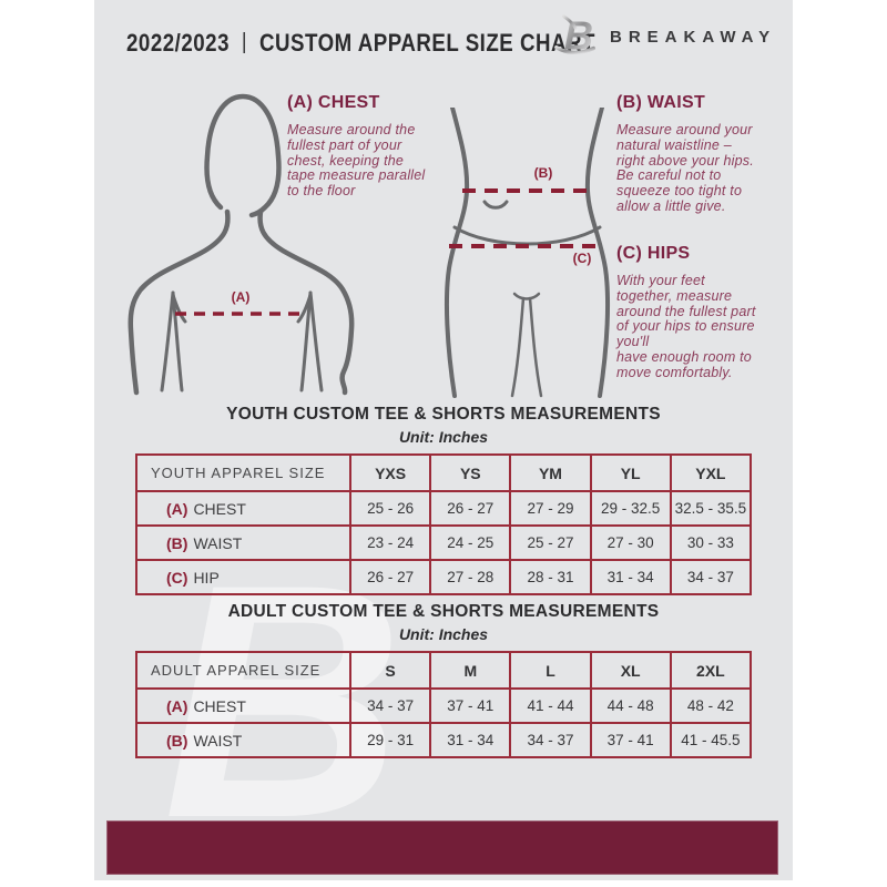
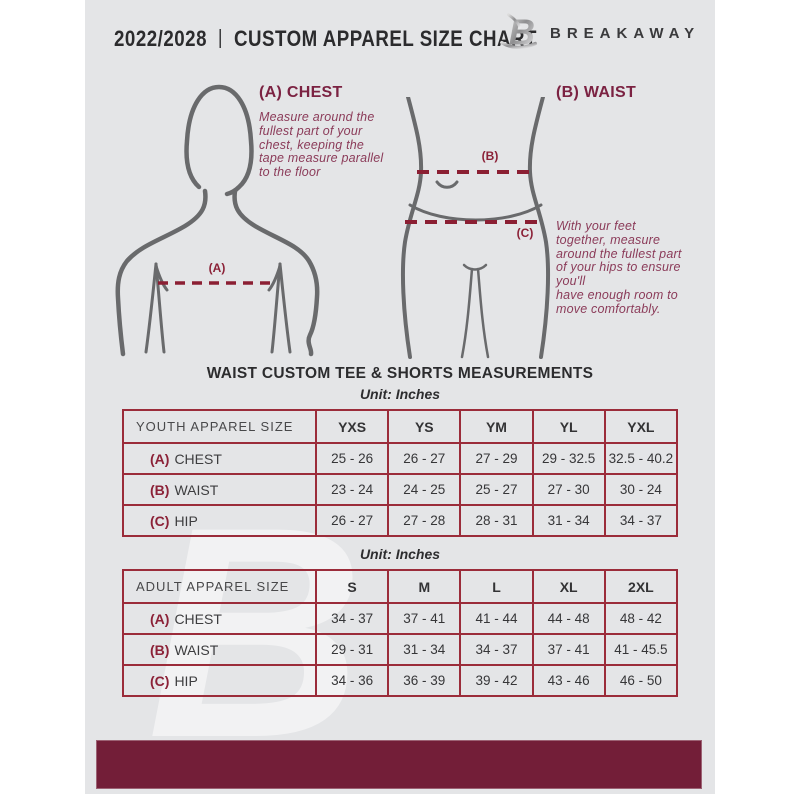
  B
- 2022/2023
+ 2022/2028
  |
  CUSTOM APPAREL SIZE CHART
  B
  BREAKAWAY
  (A)
  (B)
  (C)
  (A) CHEST
  Measure around the
  fullest part of your
  chest, keeping the
  tape measure parallel
  to the floor
  (B) WAIST
- Measure around your
- natural waistline –
- right above your hips.
- Be careful not to
- squeeze too tight to
- allow a little give.
- (C) HIPS
  With your feet
  together, measure
  around the fullest part
  of your hips to ensure
  you'll
  have enough room to
  move comfortably.
- YOUTH CUSTOM TEE & SHORTS MEASUREMENTS
+ WAIST CUSTOM TEE & SHORTS MEASUREMENTS
  Unit: Inches
  YOUTH APPAREL SIZE	YXS	YS	YM	YL	YXL
- (A) CHEST	25 - 26	26 - 27	27 - 29	29 - 32.5	32.5 - 35.5
+ (A) CHEST	25 - 26	26 - 27	27 - 29	29 - 32.5	32.5 - 40.2
- (B) WAIST	23 - 24	24 - 25	25 - 27	27 - 30	30 - 33
+ (B) WAIST	23 - 24	24 - 25	25 - 27	27 - 30	30 - 24
  (C) HIP	26 - 27	27 - 28	28 - 31	31 - 34	34 - 37
- ADULT CUSTOM TEE & SHORTS MEASUREMENTS
  Unit: Inches
  ADULT APPAREL SIZE	S	M	L	XL	2XL
  (A) CHEST	34 - 37	37 - 41	41 - 44	44 - 48	48 - 42
  (B) WAIST	29 - 31	31 - 34	34 - 37	37 - 41	41 - 45.5
+ (C) HIP	34 - 36	36 - 39	39 - 42	43 - 46	46 - 50
